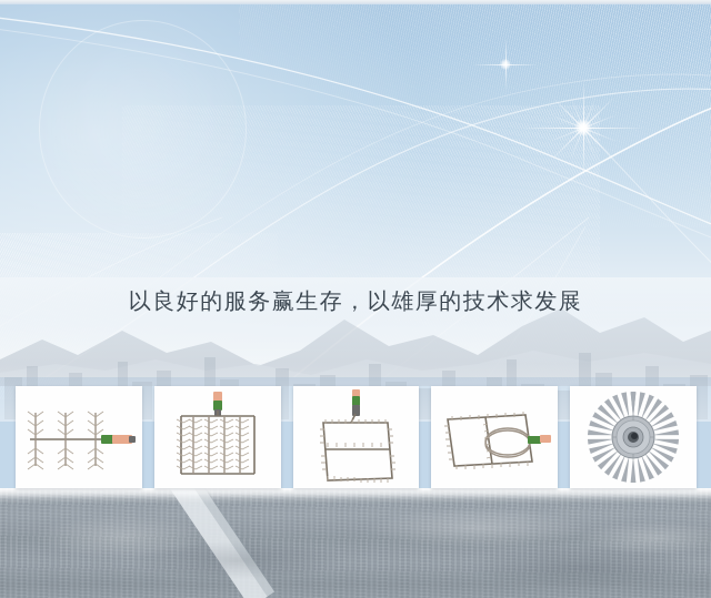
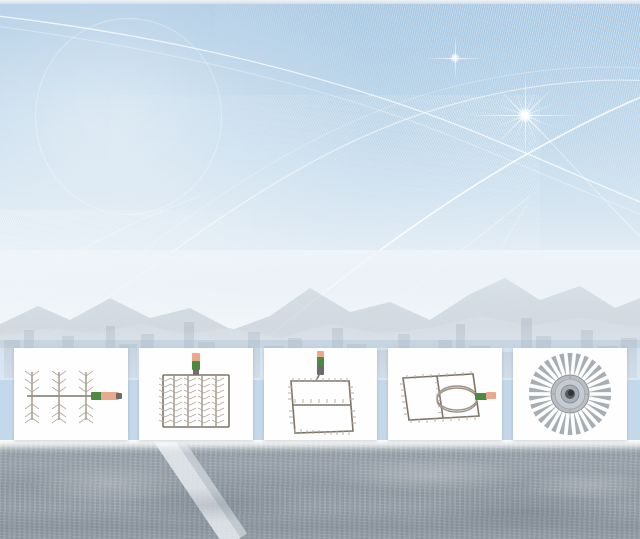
- 以良好的服务赢生存，以雄厚的技术求发展
